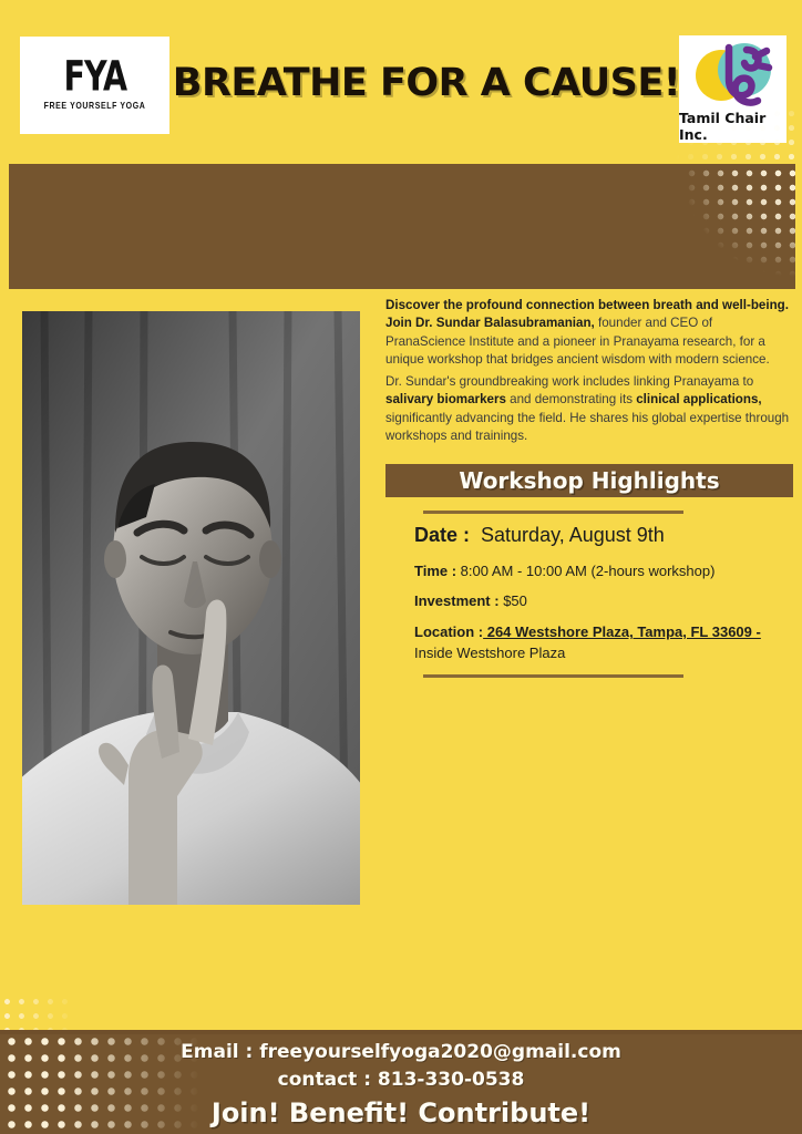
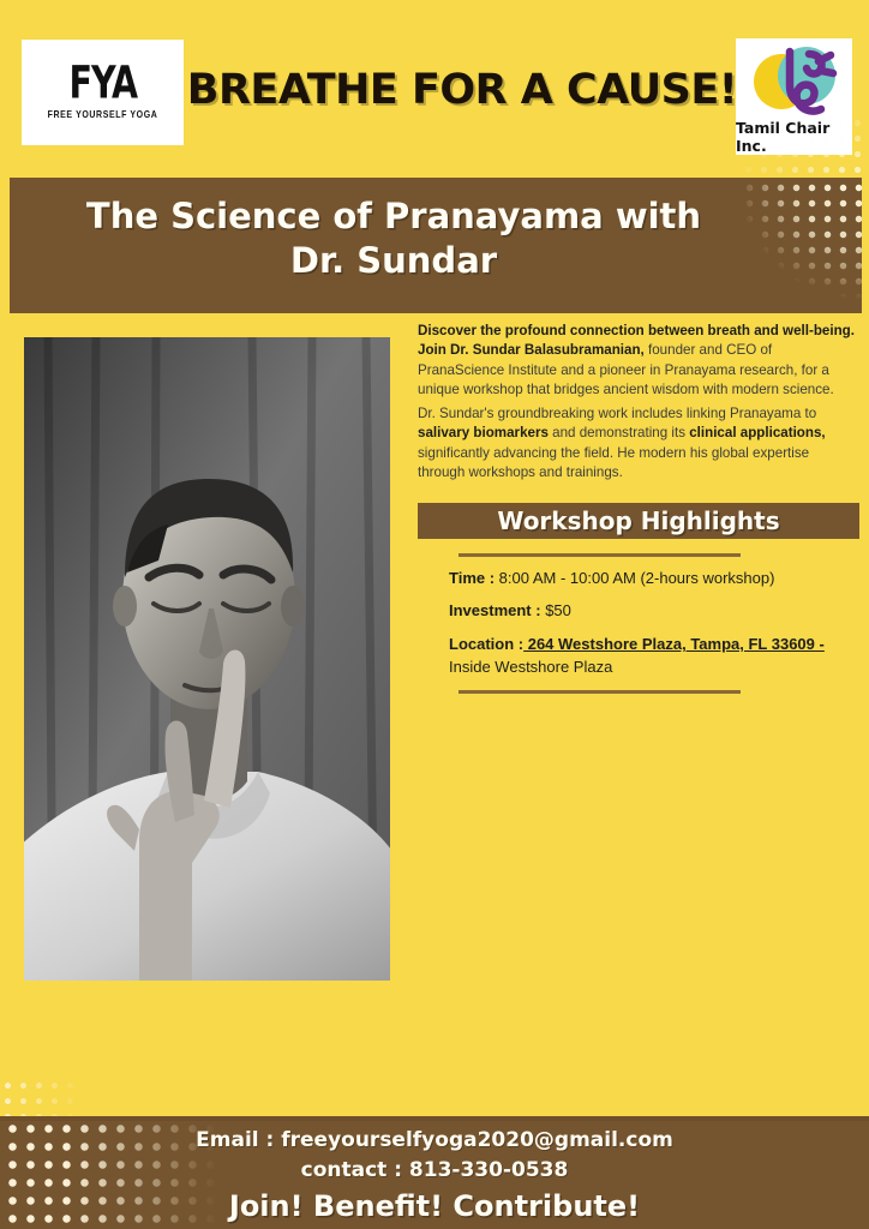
  FYA
  FREE YOURSELF YOGA
  BREATHE FOR A CAUSE!
  Tamil Chair Inc.
+ The Science of Pranayama with
+ Dr. Sundar
  Discover the profound connection between breath and well-being. Join Dr. Sundar Balasubramanian, founder and CEO of PranaScience Institute and a pioneer in Pranayama research, for a unique workshop that bridges ancient wisdom with modern science.
- Dr. Sundar's groundbreaking work includes linking Pranayama to salivary biomarkers and demonstrating its clinical applications, significantly advancing the field. He shares his global expertise through workshops and trainings.
+ Dr. Sundar's groundbreaking work includes linking Pranayama to salivary biomarkers and demonstrating its clinical applications, significantly advancing the field. He modern his global expertise through workshops and trainings.
  Workshop Highlights
- Date : Saturday, August 9th
  Time : 8:00 AM - 10:00 AM (2-hours workshop)
  Investment : $50
  Location : 264 Westshore Plaza, Tampa, FL 33609 -Inside Westshore Plaza
  Email : freeyourselfyoga2020@gmail.com
  contact : 813-330-0538
  Join! Benefit! Contribute!
